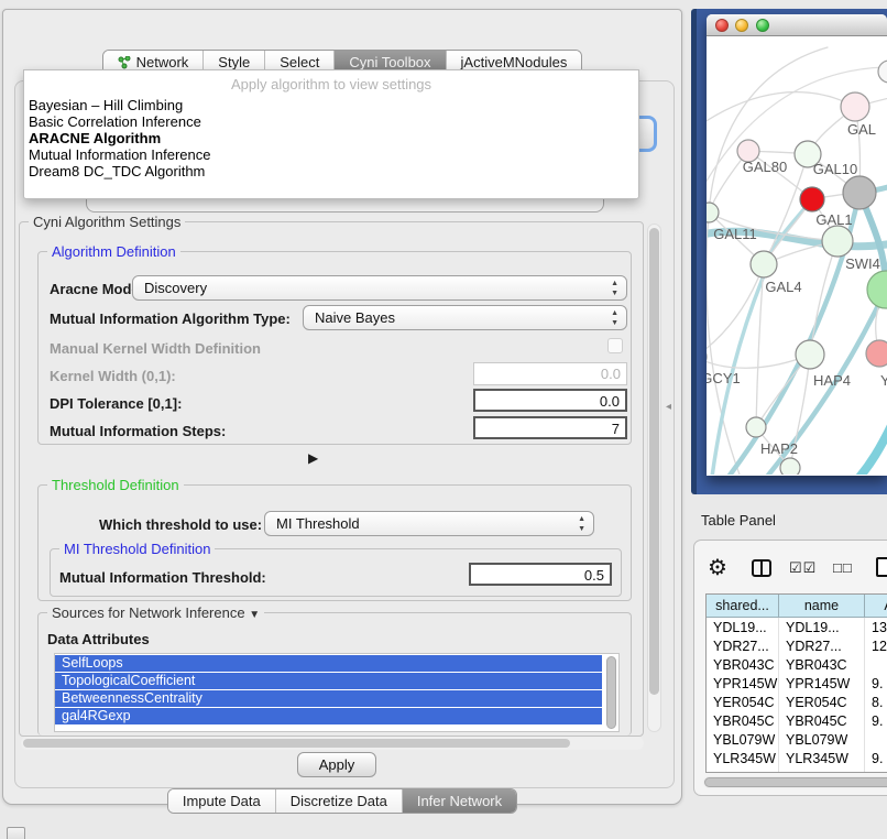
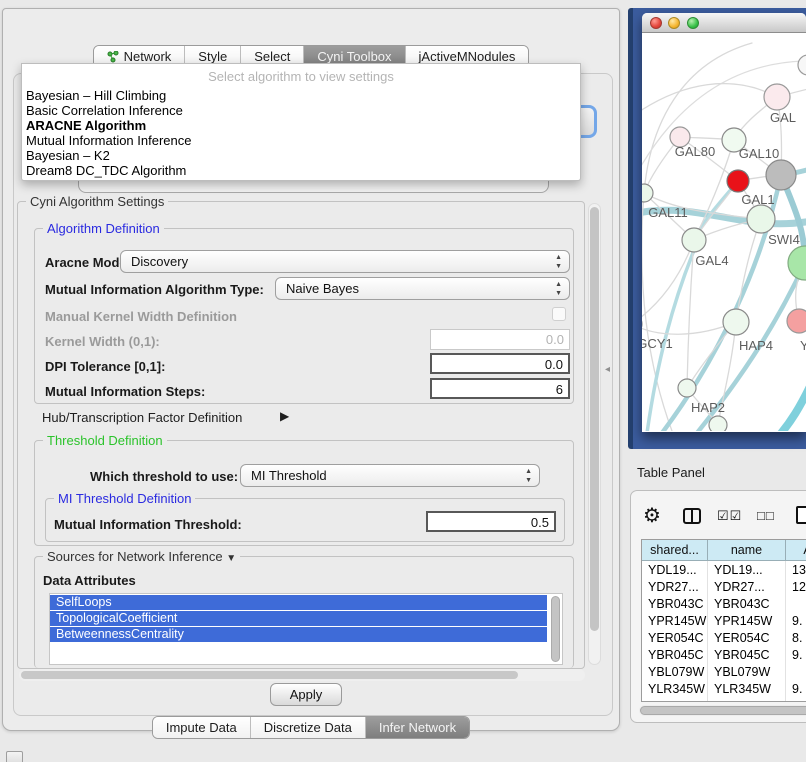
  Network
  Style
  Select
  Cyni Toolbox
  jActiveMNodules
- Apply algorithm to view settings
+ Select algorithm to view settings
  Bayesian – Hill Climbing
  Basic Correlation Inference
  ARACNE Algorithm
  Mutual Information Inference
+ Bayesian – K2
  Dream8 DC_TDC Algorithm
  Cyni Algorithm Settings
  Algorithm Definition
  Aracne Mod
  Discovery
  Mutual Information Algorithm Type:
  Naive Bayes
  Manual Kernel Width Definition
  Kernel Width (0,1):
  0.0
  DPI Tolerance [0,1]:
  0.0
  Mutual Information Steps:
- 7
+ 6
+ Hub/Transcription Factor Definition
  ▶
  Threshold Definition
  Which threshold to use:
  MI Threshold
  MI Threshold Definition
  Mutual Information Threshold:
  0.5
  Sources for Network Inference ▼
  Data Attributes
  SelfLoops
  TopologicalCoefficient
  BetweennessCentrality
- gal4RGexp
  Apply
  Impute Data
  Discretize Data
  Infer Network
  ◂
  GAL
  GAL80
  GAL10
  GAL1
  GAL11
  SWI4
  GAL4
  GCY1
  HAP4
  Y
  HAP2
  Table Panel
  ⚙
  ☑☑
  □□
  shared...
  name
  YDL19...
  YDL19...
  13
  YDR27...
  YDR27...
  12
  YBR043C
  YBR043C
  YPR145W
  YPR145W
  9.
  YER054C
  YER054C
  8.
  YBR045C
  YBR045C
  9.
  YBL079W
  YBL079W
  YLR345W
  YLR345W
  9.
